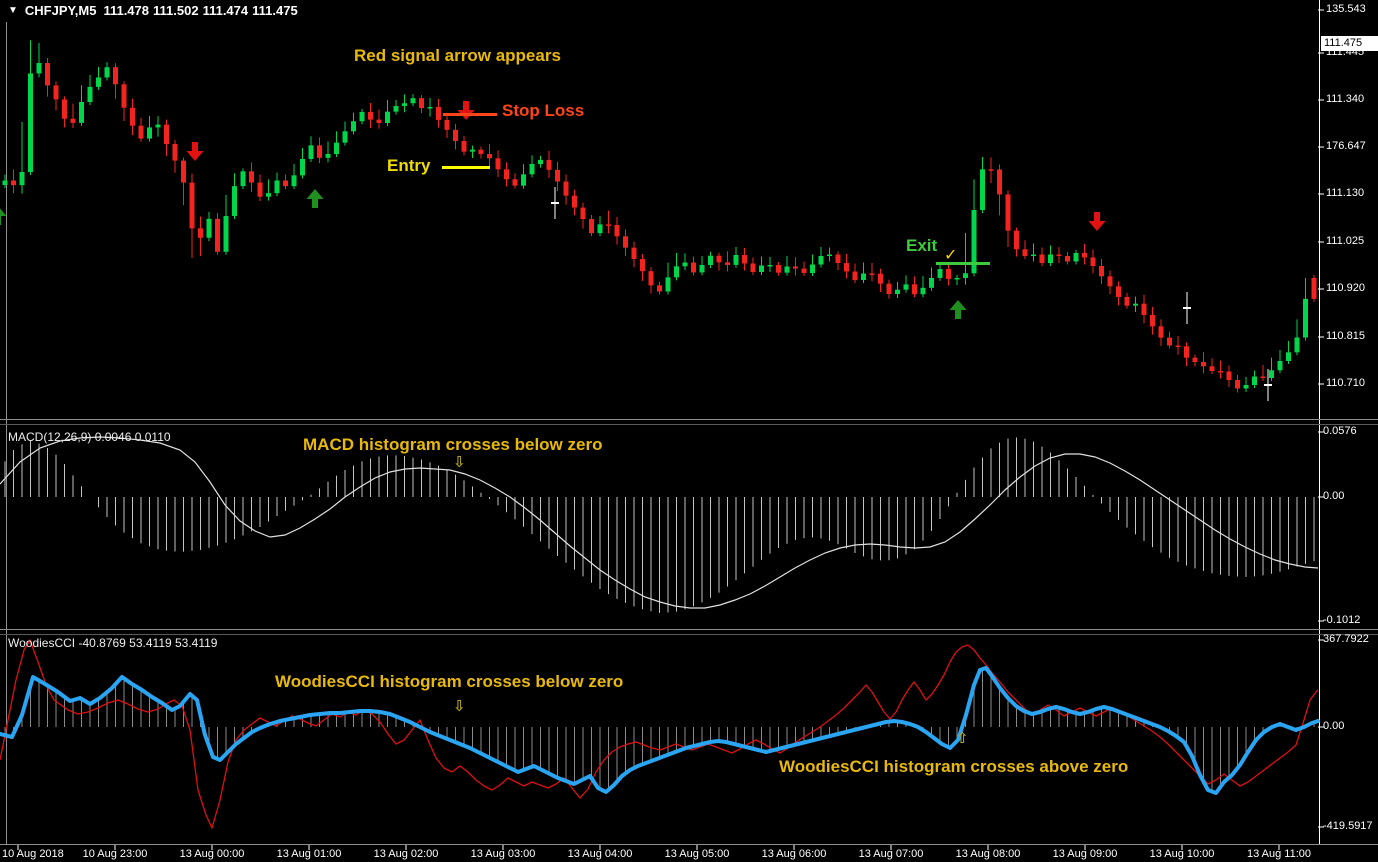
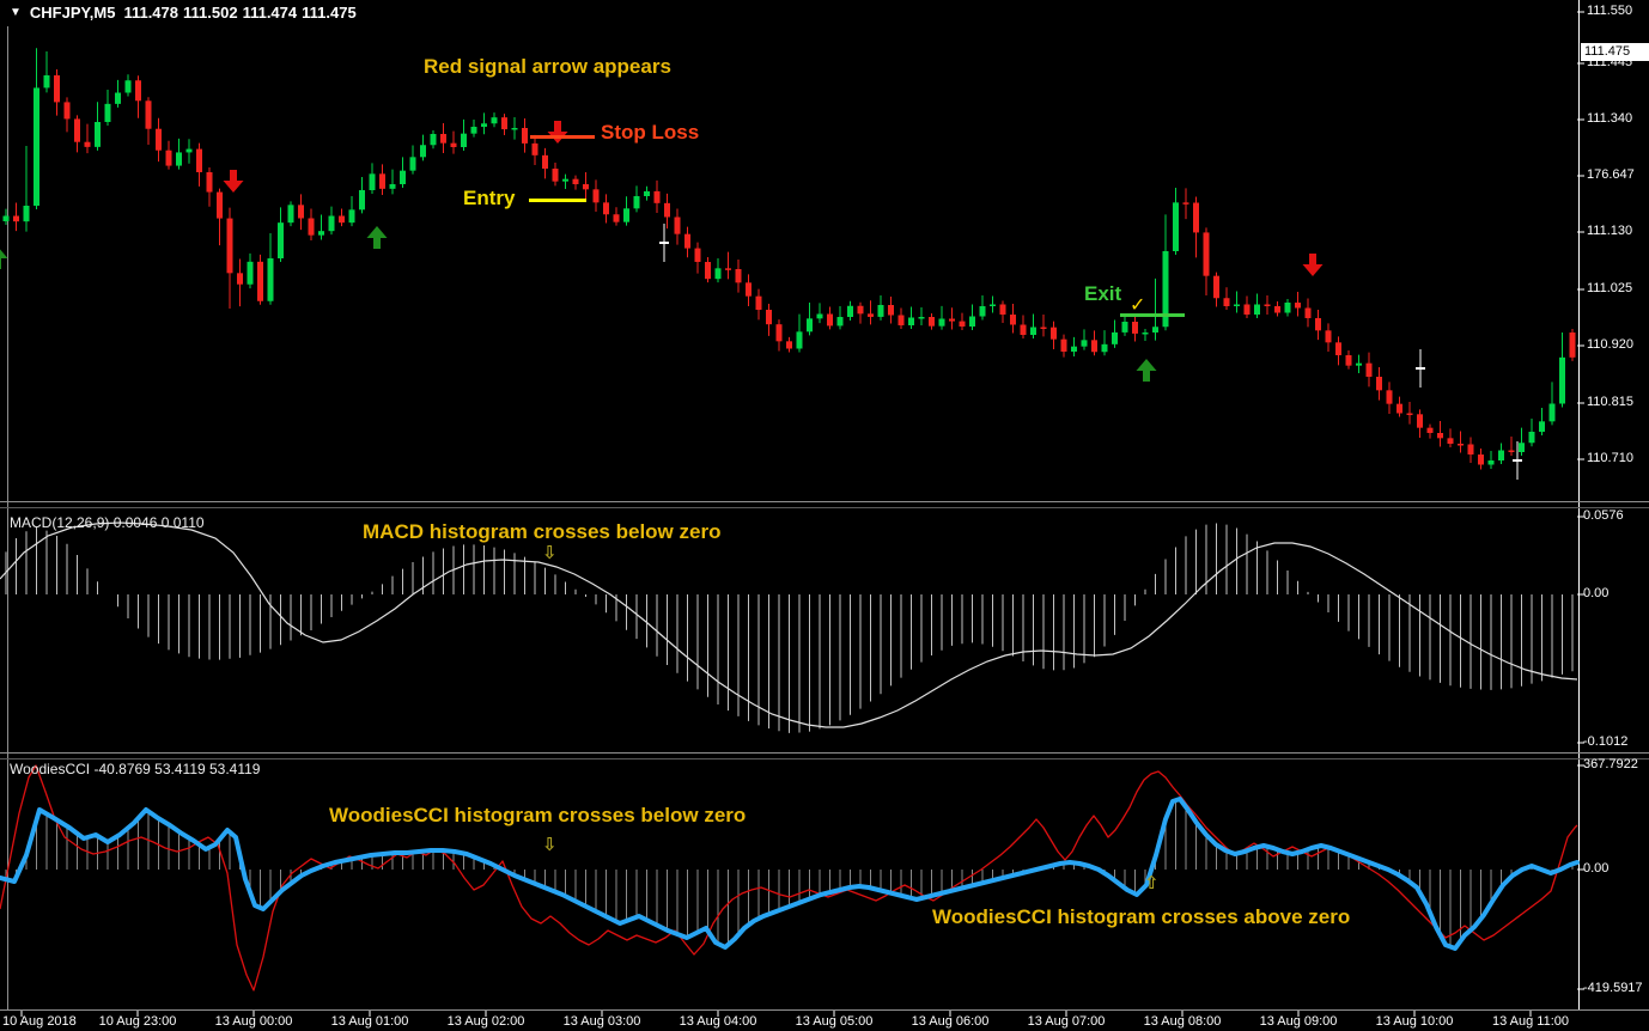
  ▼
  CHFJPY,M5
  111.478
  111.502
  111.474
  111.475
  MACD(12,26,9) 0.0046 0.0110
  WoodiesCCI -40.8769 53.4119 53.4119
  111.475
  Red signal arrow appears
  Stop Loss
  Entry
  Exit
  ✓
  MACD histogram crosses below zero
  ⇩
  WoodiesCCI histogram crosses below zero
  ⇩
  WoodiesCCI histogram crosses above zero
  ⇧
- 135.543
+ 111.550
  111.445
  111.340
  176.647
  111.130
  111.025
  110.920
  110.815
  110.710
  0.0576
  0.00
  -0.1012
  367.7922
  0.00
  -419.5917
  10 Aug 2018
  10 Aug 23:00
  13 Aug 00:00
  13 Aug 01:00
  13 Aug 02:00
  13 Aug 03:00
  13 Aug 04:00
  13 Aug 05:00
  13 Aug 06:00
  13 Aug 07:00
  13 Aug 08:00
  13 Aug 09:00
  13 Aug 10:00
  13 Aug 11:00
